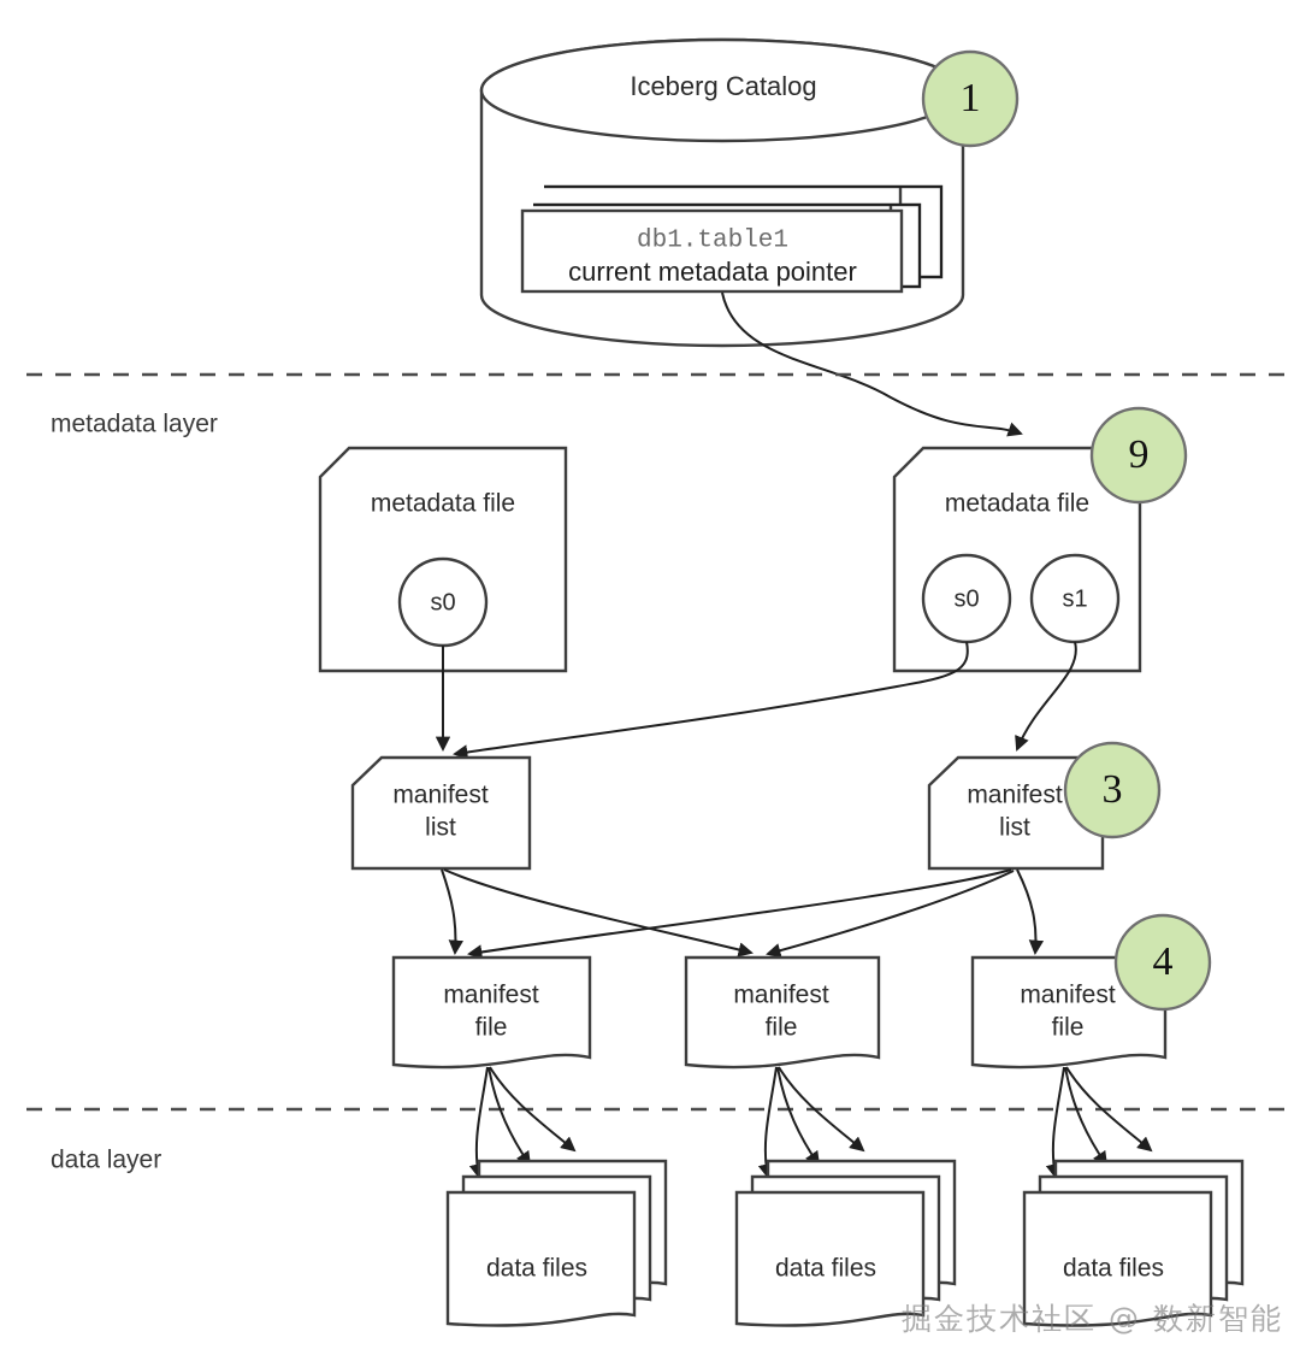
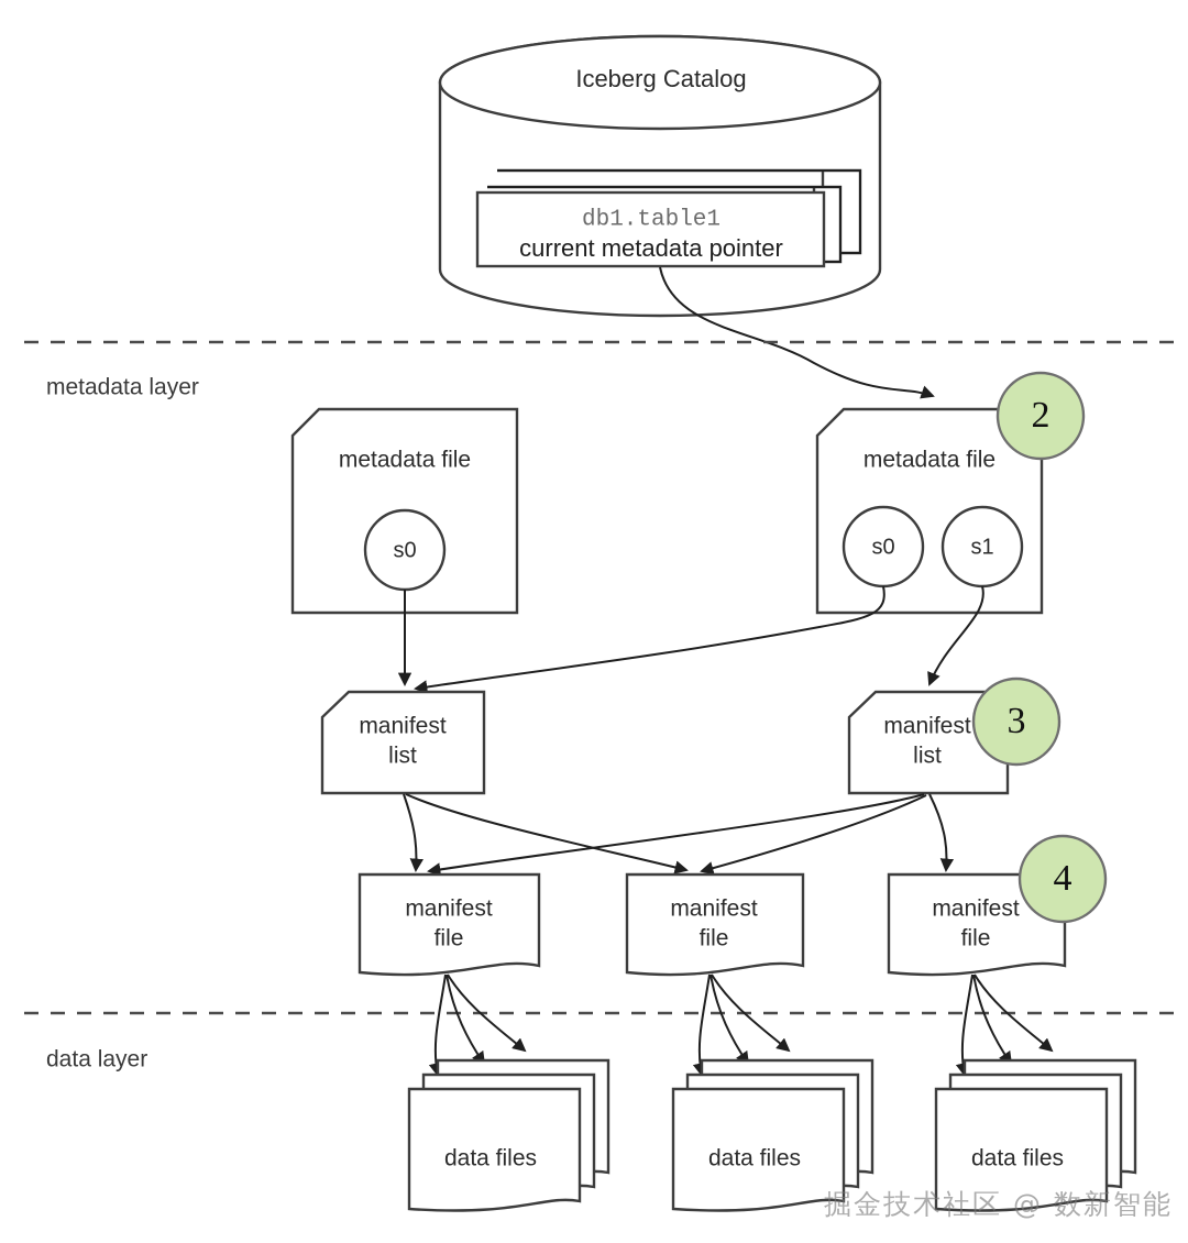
  Iceberg Catalog
  db1.table1
  current metadata pointer
  metadata layer
  data layer
  metadata file
  s0
  metadata file
  s0
  s1
  manifest
  list
  manifest
  list
  manifest
  file
  manifest
  file
  manifest
  file
  data files
  data files
  data files
- 1
- 9
+ 2
  3
  4
  掘金技术社区 @ 数新智能
